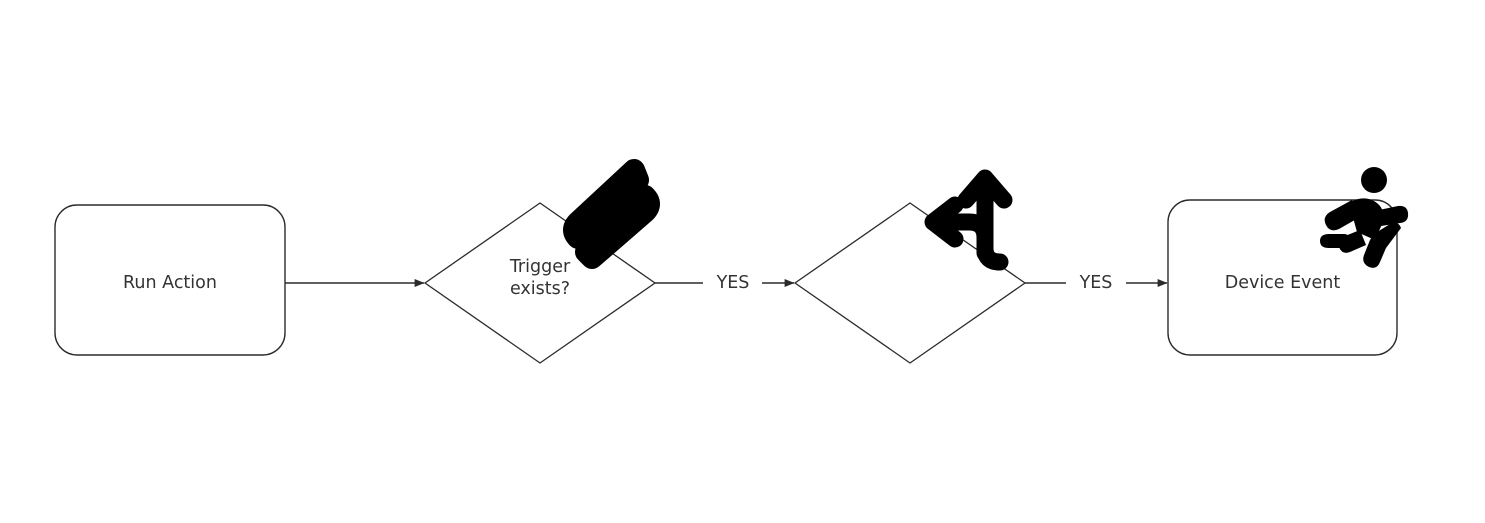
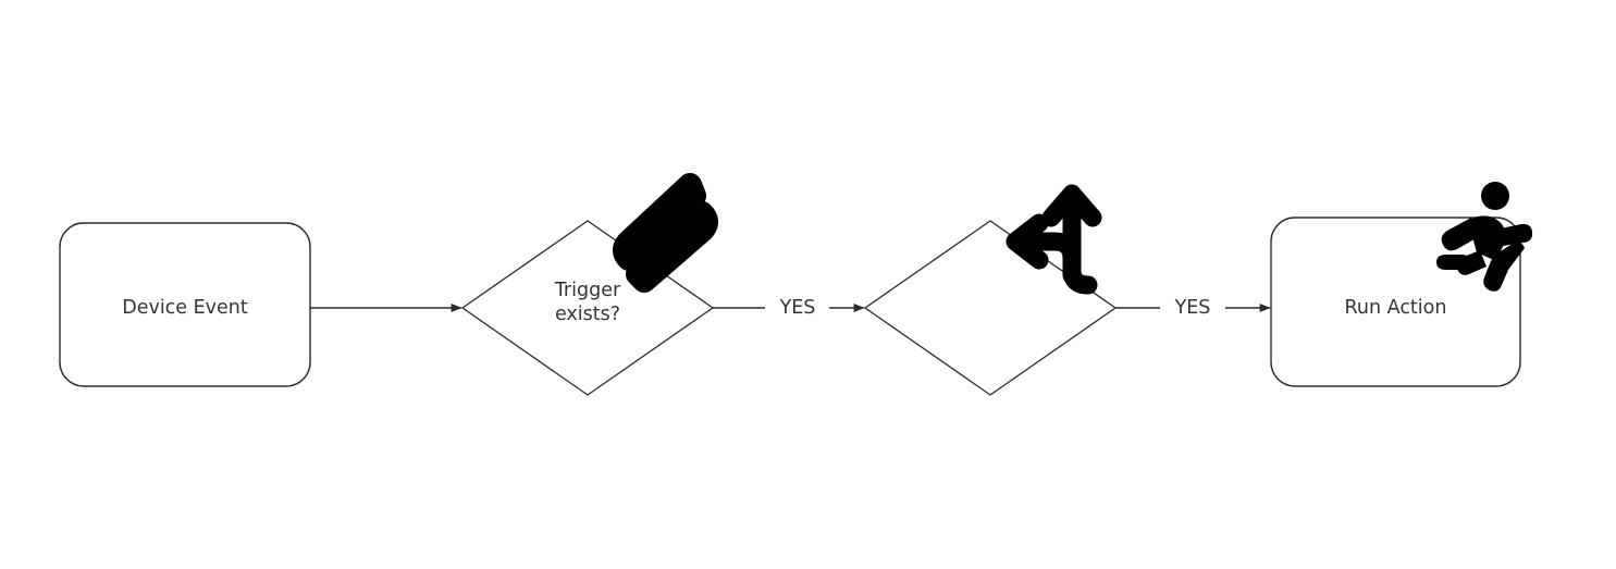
- Run Action
+ Device Event
  Trigger
  exists?
- Device Event
+ Run Action
  YES
  YES
